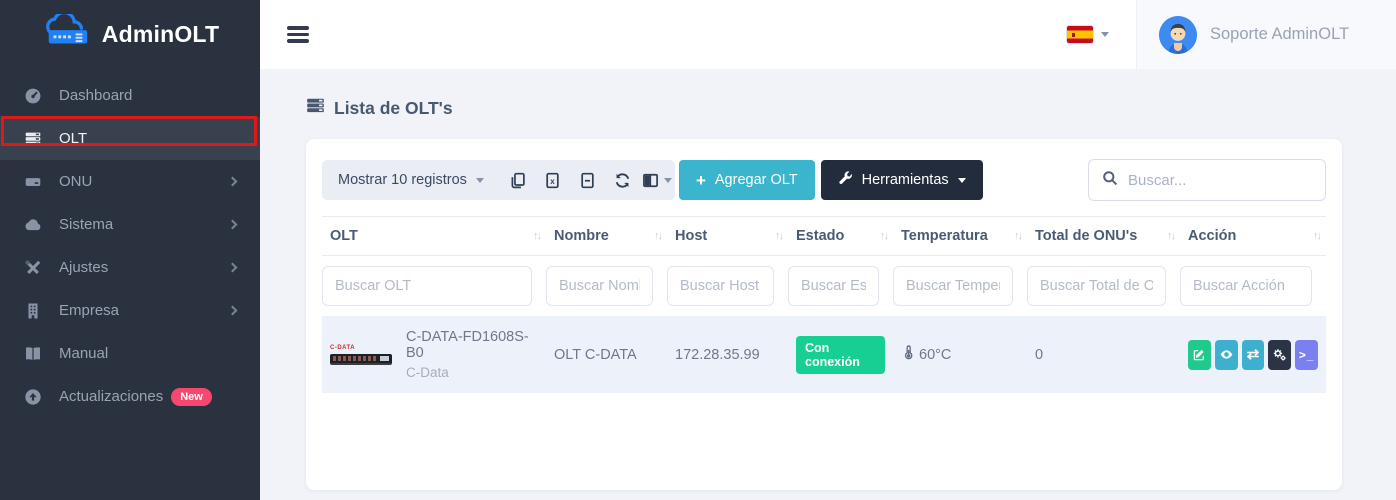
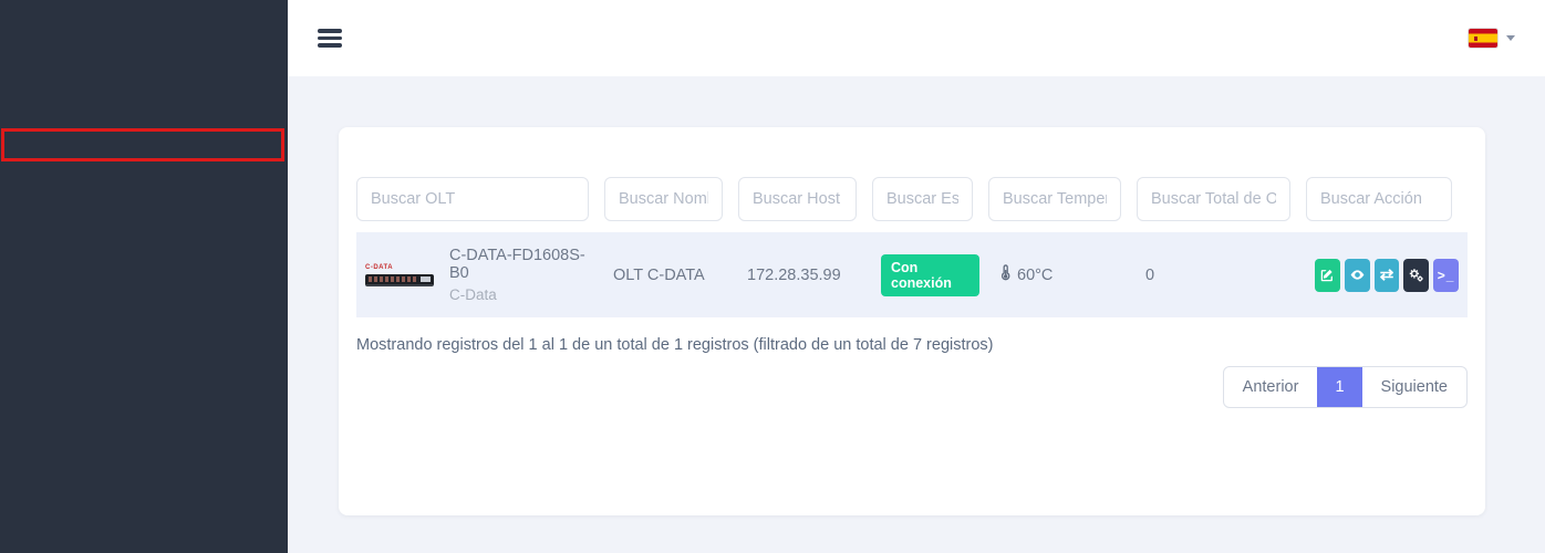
- AdminOLT
- Dashboard
- OLT
- ONU
- Sistema
- Ajustes
- Empresa
- Manual
- Actualizaciones
- New
- Soporte AdminOLT
- Lista de OLT's
- Mostrar 10 registros
- x
- +
- Agregar OLT
- Herramientas
- Buscar...
- OLT ↑↓	Nombre ↑↓	Host ↑↓	Estado ↑↓	Temperatura ↑↓	Total de ONU's ↑↓	Acción ↑↓
  Buscar OLT	Buscar Nom	Buscar Host	Buscar Es	Buscar Tempe	Buscar Total de O	Buscar Acción
  C-DATA-FD1608S-B0 C-Data	OLT C-DATA	172.28.35.99	Con conexión	60°C	0	⇄ >_
+ Mostrando registros del 1 al 1 de un total de 1 registros (filtrado de un total de 7 registros)
+ Anterior
+ 1
+ Siguiente
